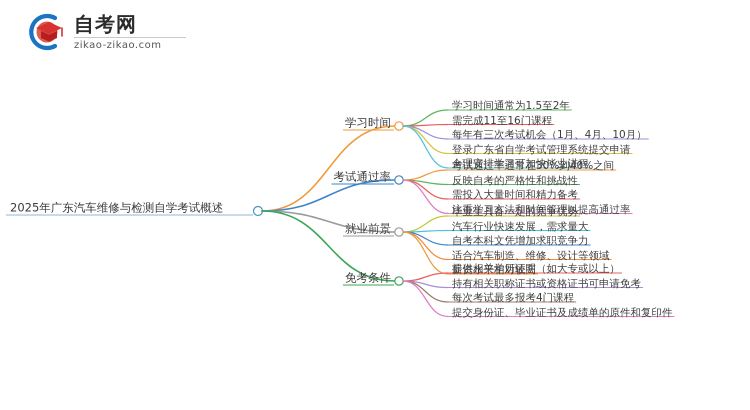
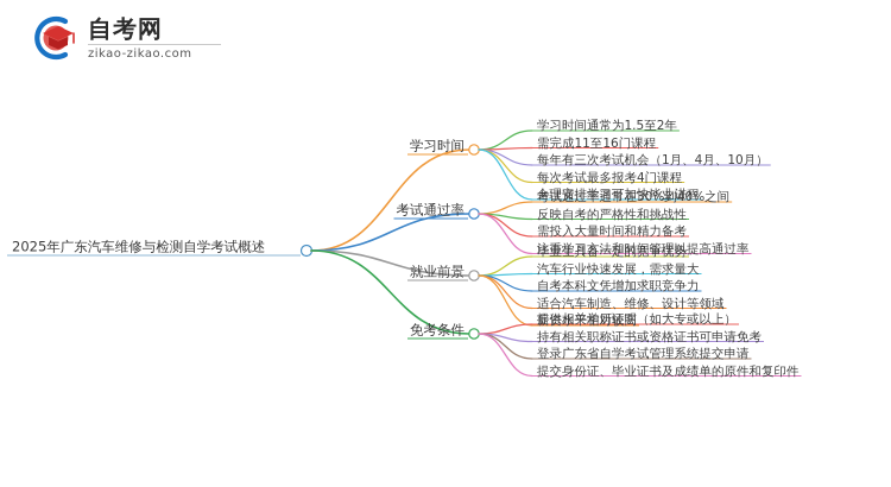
  自考网
  zikao-zikao.com
  2025年广东汽车维修与检测自学考试概述
  学习时间
  学习时间通常为1.5至2年
  需完成11至16门课程
  每年有三次考试机会（1月、4月、10月）
- 登录广东省自学考试管理系统提交申请
+ 每次考试最多报考4门课程
  合理安排学习可加快毕业进程
  考试通过率
  考试通过率通常在30%到40%之间
  反映自考的严格性和挑战性
  需投入大量时间和精力备考
  注重学习方法和时间管理以提高通过率
  就业前景
  毕业生具备一定的竞争优势
  汽车行业快速发展，需求量大
  自考本科文凭增加求职竞争力
  适合汽车制造、维修、设计等领域
  薪资水平相对较高
  免考条件
  提供相关学历证明（如大专或以上）
  持有相关职称证书或资格证书可申请免考
- 每次考试最多报考4门课程
+ 登录广东省自学考试管理系统提交申请
  提交身份证、毕业证书及成绩单的原件和复印件
